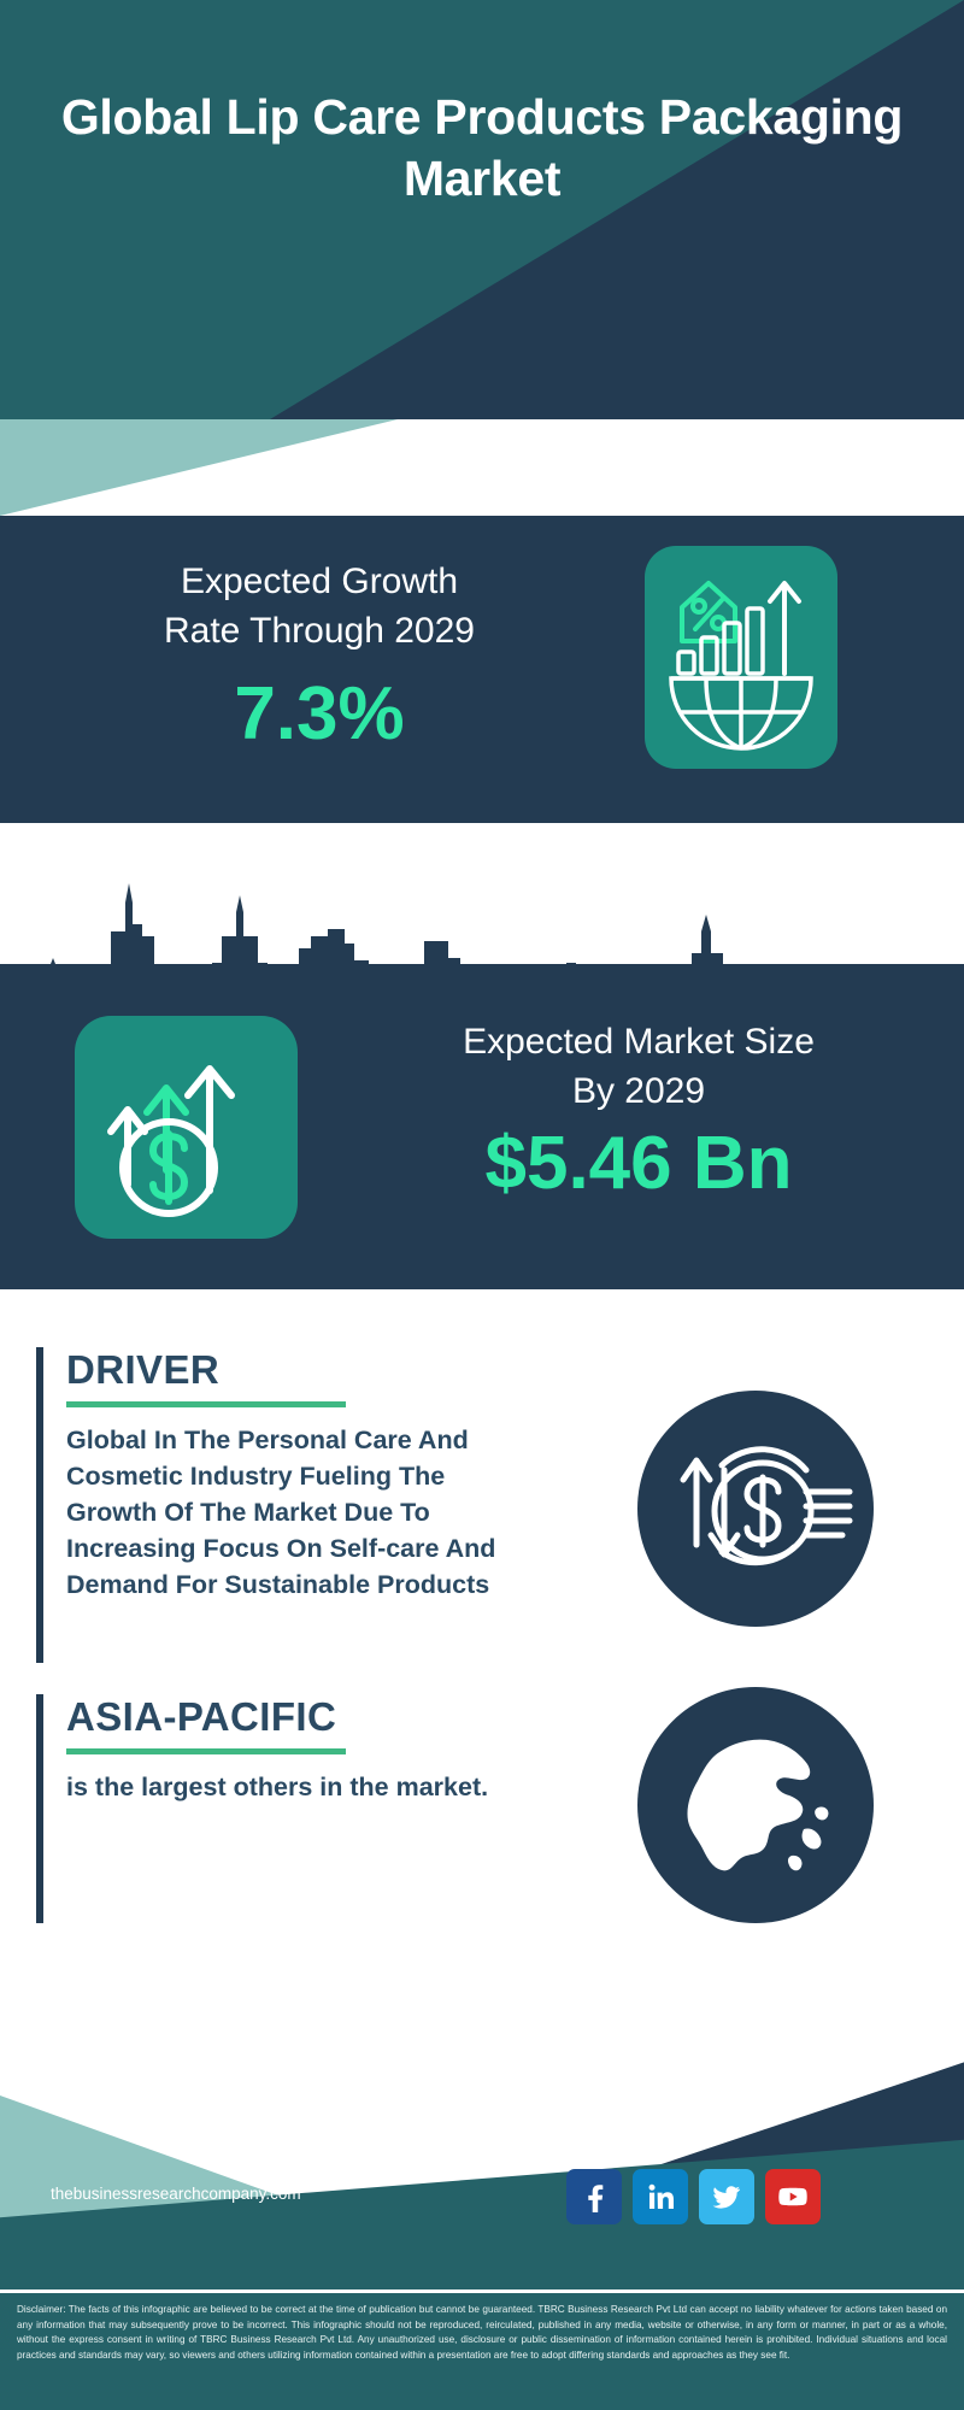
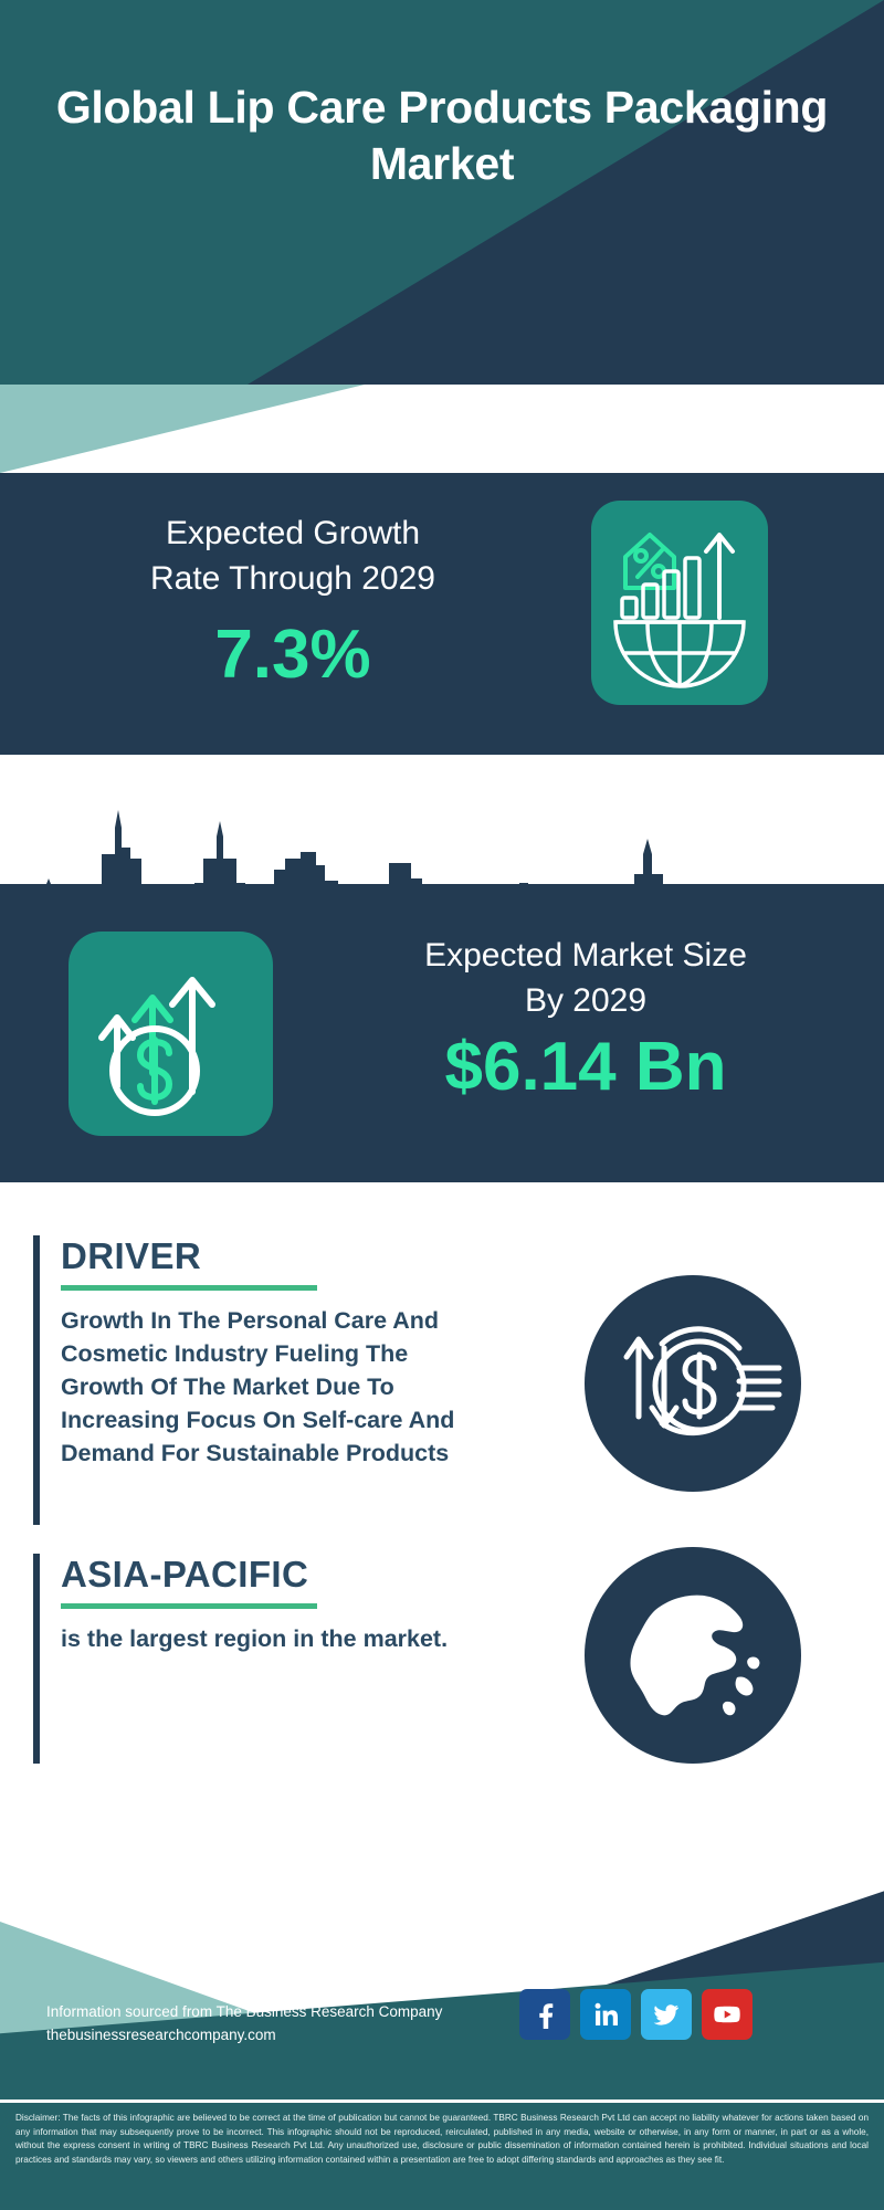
  Global Lip Care Products Packaging Market
  Expected Growth
  Rate Through 2029
  7.3%
  Expected Market Size
  By 2029
- $5.46 Bn
+ $6.14 Bn
  DRIVER
- Global In The Personal Care And Cosmetic Industry Fueling The Growth Of The Market Due To Increasing Focus On Self-care And Demand For Sustainable Products
+ Growth In The Personal Care And Cosmetic Industry Fueling The Growth Of The Market Due To Increasing Focus On Self-care And Demand For Sustainable Products
  ASIA-PACIFIC
- is the largest others in the market.
+ is the largest region in the market.
+ Information sourced from The Business Research Company
  thebusinessresearchcompany.com
  Disclaimer: The facts of this infographic are believed to be correct at the time of publication but cannot be guaranteed. TBRC Business Research Pvt Ltd can accept no liability whatever for actions taken based on any information that may subsequently prove to be incorrect. This infographic should not be reproduced, reirculated, published in any media, website or otherwise, in any form or manner, in part or as a whole, without the express consent in writing of TBRC Business Research Pvt Ltd. Any unauthorized use, disclosure or public dissemination of information contained herein is prohibited. Individual situations and local practices and standards may vary, so viewers and others utilizing information contained within a presentation are free to adopt differing standards and approaches as they see fit.
